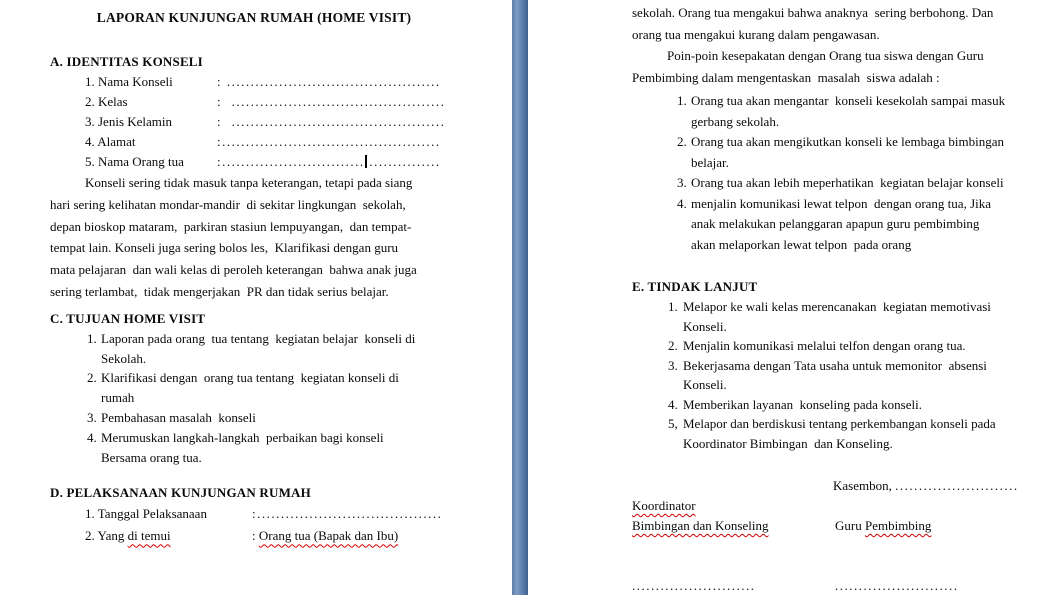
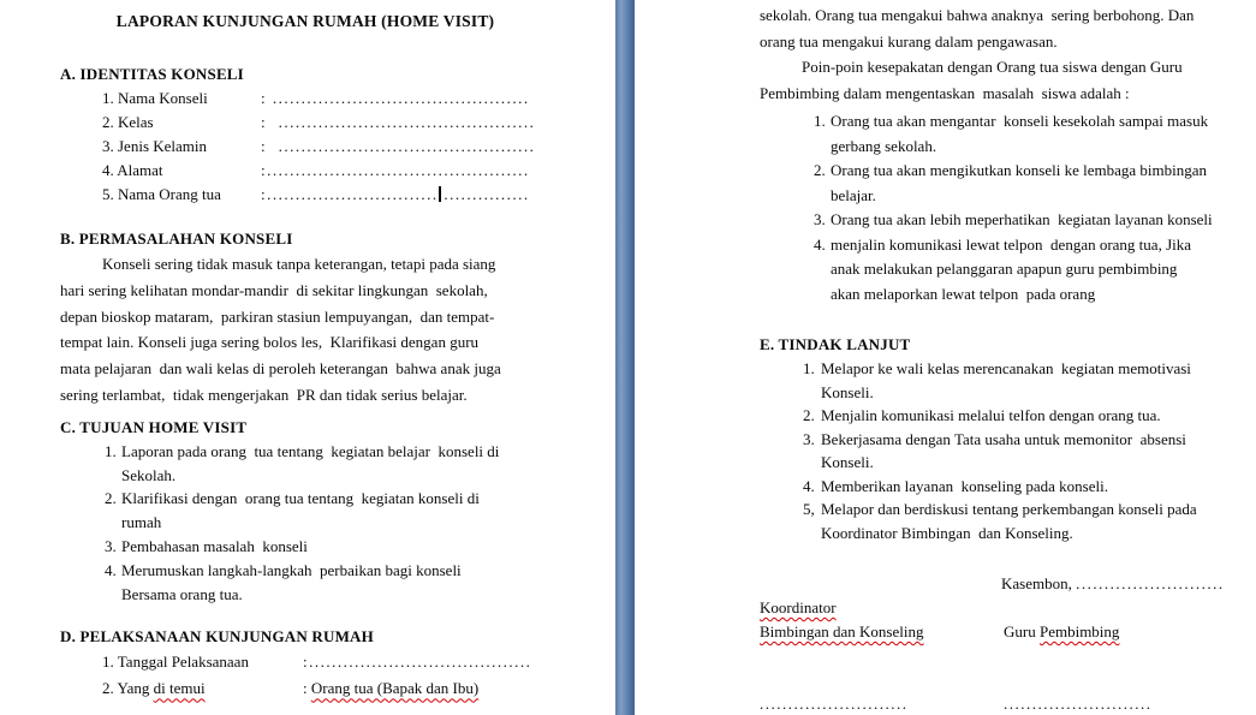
  LAPORAN KUNJUNGAN RUMAH (HOME VISIT)
  A. IDENTITAS KONSELI
  1. Nama Konseli
  : .............................................
  2. Kelas
  : .............................................
  3. Jenis Kelamin
  : .............................................
  4. Alamat
  :..............................................
  5. Nama Orang tua
  :.............................................
+ B. PERMASALAHAN KONSELI
  Konseli sering tidak masuk tanpa keterangan, tetapi pada siang
  hari sering kelihatan mondar-mandir di sekitar lingkungan sekolah,
  depan bioskop mataram, parkiran stasiun lempuyangan, dan tempat-
  tempat lain. Konseli juga sering bolos les, Klarifikasi dengan guru
  mata pelajaran dan wali kelas di peroleh keterangan bahwa anak juga
  sering terlambat, tidak mengerjakan PR dan tidak serius belajar.
  C. TUJUAN HOME VISIT
  1.
  Laporan pada orang tua tentang kegiatan belajar konseli di
  Sekolah.
  2.
  Klarifikasi dengan orang tua tentang kegiatan konseli di
  rumah
  3.
  Pembahasan masalah konseli
  4.
  Merumuskan langkah-langkah perbaikan bagi konseli
  Bersama orang tua.
  D. PELAKSANAAN KUNJUNGAN RUMAH
  1. Tanggal Pelaksanaan
  :.......................................
  2. Yang di temui
  : Orang tua (Bapak dan Ibu)
  sekolah. Orang tua mengakui bahwa anaknya sering berbohong. Dan
  orang tua mengakui kurang dalam pengawasan.
  Poin-poin kesepakatan dengan Orang tua siswa dengan Guru
  Pembimbing dalam mengentaskan masalah siswa adalah :
  1.
  Orang tua akan mengantar konseli kesekolah sampai masuk
  gerbang sekolah.
  2.
  Orang tua akan mengikutkan konseli ke lembaga bimbingan
  belajar.
  3.
- Orang tua akan lebih meperhatikan kegiatan belajar konseli
+ Orang tua akan lebih meperhatikan kegiatan layanan konseli
  4.
  menjalin komunikasi lewat telpon dengan orang tua, Jika
  anak melakukan pelanggaran apapun guru pembimbing
  akan melaporkan lewat telpon pada orang
  E. TINDAK LANJUT
  1.
  Melapor ke wali kelas merencanakan kegiatan memotivasi
  Konseli.
  2.
  Menjalin komunikasi melalui telfon dengan orang tua.
  3.
  Bekerjasama dengan Tata usaha untuk memonitor absensi
  Konseli.
  4.
  Memberikan layanan konseling pada konseli.
  5,
  Melapor dan berdiskusi tentang perkembangan konseli pada
  Koordinator Bimbingan dan Konseling.
  Kasembon, ..........................
  Koordinator
  Bimbingan dan Konseling
  Guru Pembimbing
  ..........................
  ..........................
